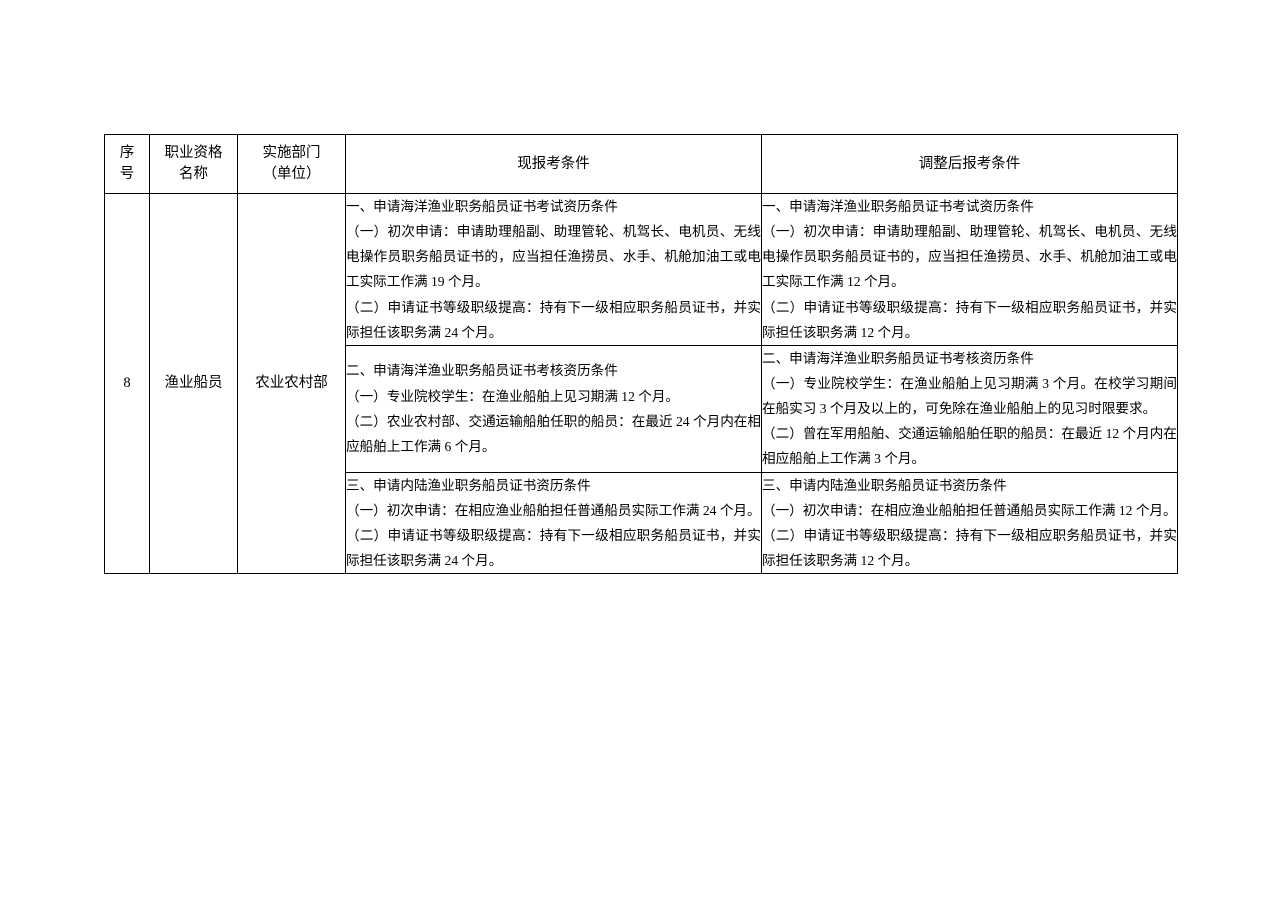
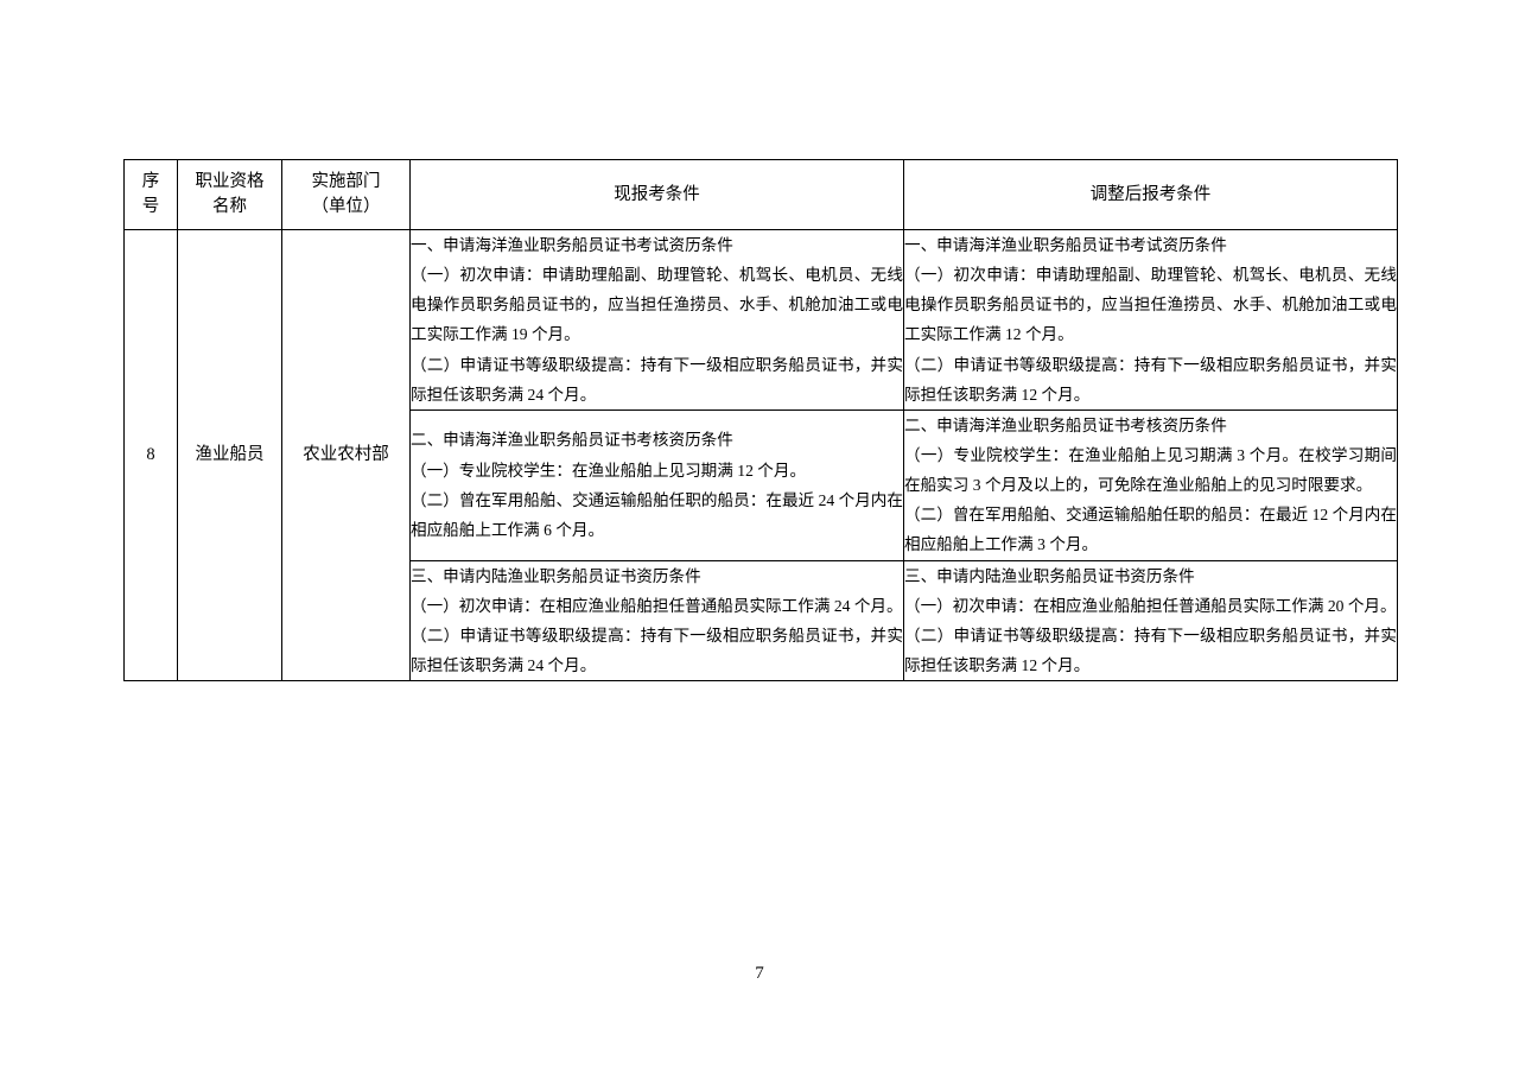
  序 号	职业资格 名称	实施部门 （单位）	现报考条件	调整后报考条件
  8	渔业船员	农业农村部	一、申请海洋渔业职务船员证书考试资历条件 （一）初次申请：申请助理船副、助理管轮、机驾长、电机员、无线电操作员职务船员证书的，应当担任渔捞员、水手、机舱加油工或电工实际工作满 19 个月。 （二）申请证书等级职级提高：持有下一级相应职务船员证书，并实际担任该职务满 24 个月。	一、申请海洋渔业职务船员证书考试资历条件 （一）初次申请：申请助理船副、助理管轮、机驾长、电机员、无线电操作员职务船员证书的，应当担任渔捞员、水手、机舱加油工或电工实际工作满 12 个月。 （二）申请证书等级职级提高：持有下一级相应职务船员证书，并实际担任该职务满 12 个月。
- 二、申请海洋渔业职务船员证书考核资历条件 （一）专业院校学生：在渔业船舶上见习期满 12 个月。 （二）农业农村部、交通运输船舶任职的船员：在最近 24 个月内在相应船舶上工作满 6 个月。	二、申请海洋渔业职务船员证书考核资历条件 （一）专业院校学生：在渔业船舶上见习期满 3 个月。在校学习期间在船实习 3 个月及以上的，可免除在渔业船舶上的见习时限要求。 （二）曾在军用船舶、交通运输船舶任职的船员：在最近 12 个月内在相应船舶上工作满 3 个月。
+ 二、申请海洋渔业职务船员证书考核资历条件 （一）专业院校学生：在渔业船舶上见习期满 12 个月。 （二）曾在军用船舶、交通运输船舶任职的船员：在最近 24 个月内在相应船舶上工作满 6 个月。	二、申请海洋渔业职务船员证书考核资历条件 （一）专业院校学生：在渔业船舶上见习期满 3 个月。在校学习期间在船实习 3 个月及以上的，可免除在渔业船舶上的见习时限要求。 （二）曾在军用船舶、交通运输船舶任职的船员：在最近 12 个月内在相应船舶上工作满 3 个月。
- 三、申请内陆渔业职务船员证书资历条件 （一）初次申请：在相应渔业船舶担任普通船员实际工作满 24 个月。 （二）申请证书等级职级提高：持有下一级相应职务船员证书，并实际担任该职务满 24 个月。	三、申请内陆渔业职务船员证书资历条件 （一）初次申请：在相应渔业船舶担任普通船员实际工作满 12 个月。 （二）申请证书等级职级提高：持有下一级相应职务船员证书，并实际担任该职务满 12 个月。
+ 三、申请内陆渔业职务船员证书资历条件 （一）初次申请：在相应渔业船舶担任普通船员实际工作满 24 个月。 （二）申请证书等级职级提高：持有下一级相应职务船员证书，并实际担任该职务满 24 个月。	三、申请内陆渔业职务船员证书资历条件 （一）初次申请：在相应渔业船舶担任普通船员实际工作满 20 个月。 （二）申请证书等级职级提高：持有下一级相应职务船员证书，并实际担任该职务满 12 个月。
+ 7
